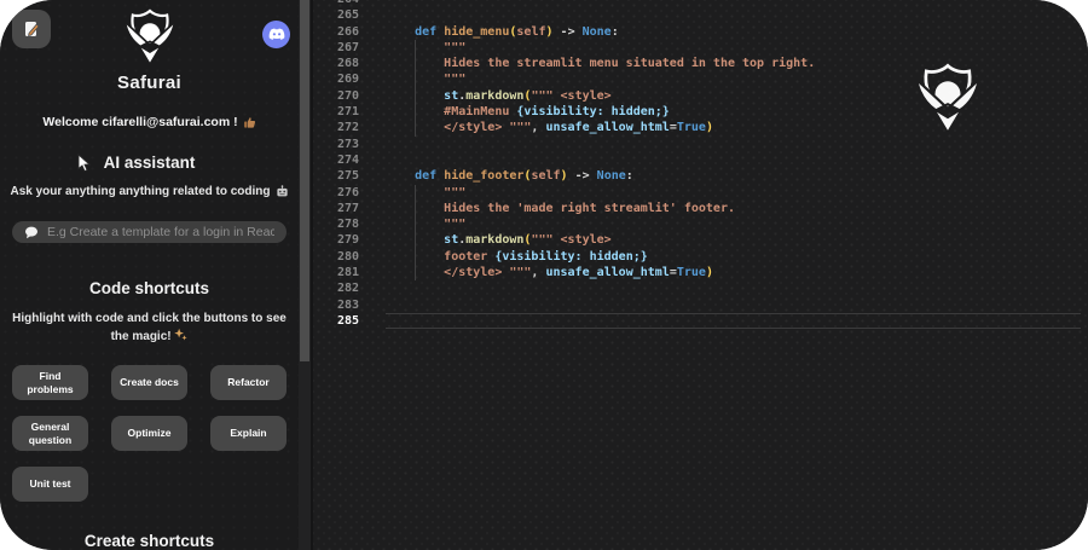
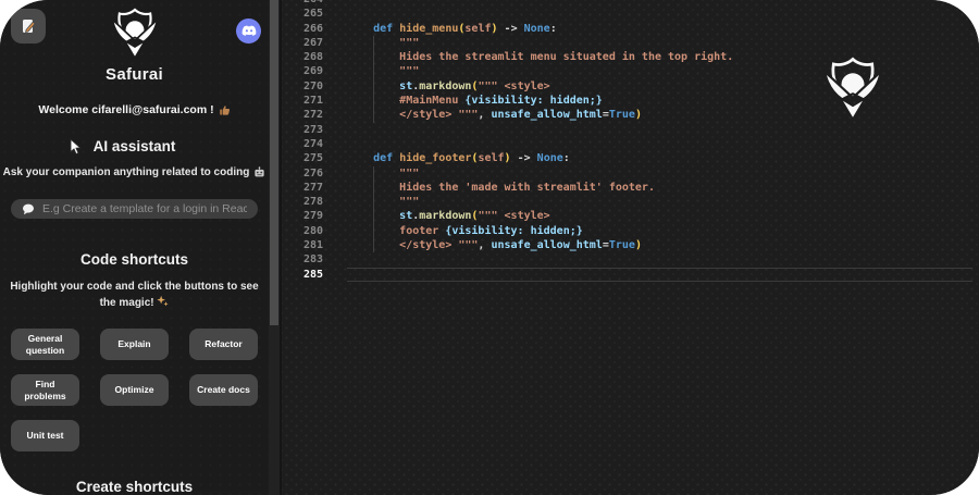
  Safurai
  Welcome cifarelli@safurai.com !
  AI assistant
- Ask your anything anything related to coding
+ Ask your companion anything related to coding
  E.g Create a template for a login in Reac
  Code shortcuts
- Highlight with code and click the buttons to see the magic!
+ Highlight your code and click the buttons to see the magic!
- Find problems
+ General question
- Create docs
+ Explain
  Refactor
- General question
+ Find problems
  Optimize
- Explain
+ Create docs
  Unit test
  Create shortcuts
  265
  266
  def hide_menu(self) -> None:
  267
  """
  268
  Hides the streamlit menu situated in the top right.
  269
  """
  270
  st.markdown(""" <style>
  271
  #MainMenu {visibility: hidden;}
  272
  </style> """, unsafe_allow_html=True)
  273
  274
  275
  def hide_footer(self) -> None:
  276
  """
  277
- Hides the 'made right streamlit' footer.
+ Hides the 'made with streamlit' footer.
  278
  """
  279
  st.markdown(""" <style>
  280
  footer {visibility: hidden;}
  281
  </style> """, unsafe_allow_html=True)
- 282
  283
  285
